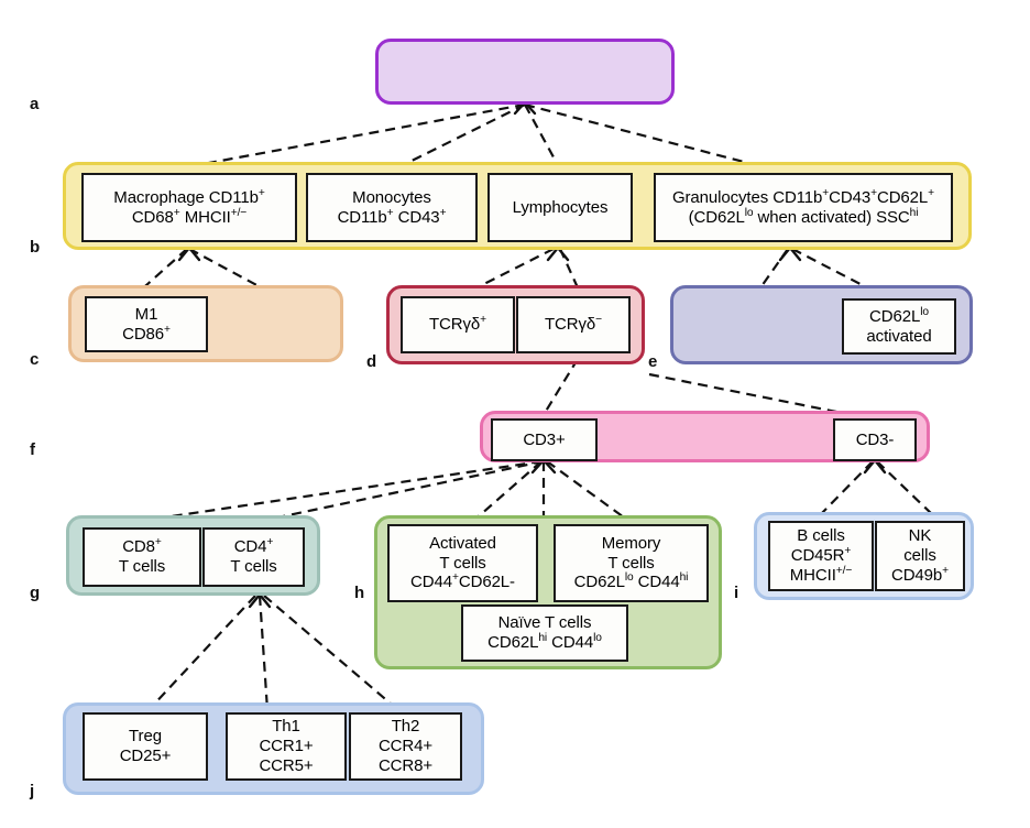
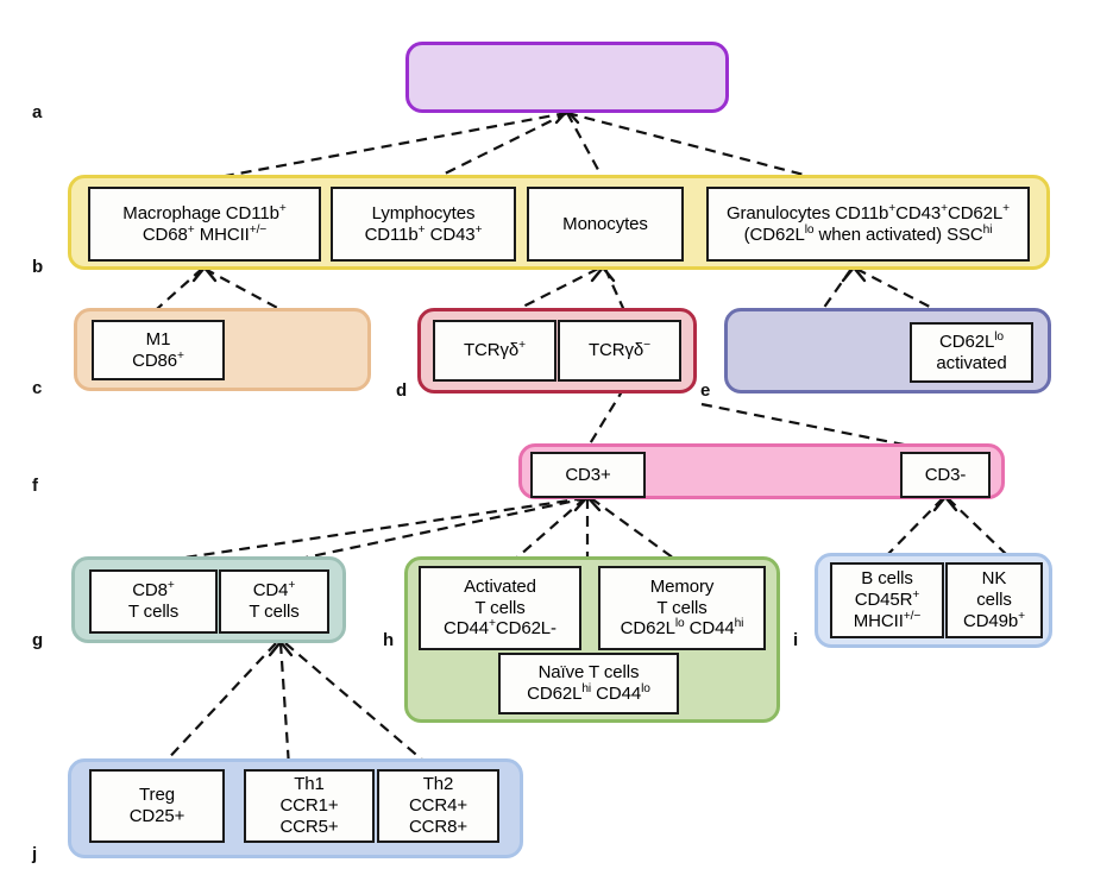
  a
  Macrophage CD11b+
  CD68+ MHCII+/−
- Monocytes
+ Lymphocytes
  CD11b+ CD43+
- Lymphocytes
+ Monocytes
  Granulocytes CD11b+CD43+CD62L+
  (CD62Llo when activated) SSChi
  b
  M1
  CD86+
  c
  TCRγδ+
  TCRγδ−
  d
  CD62Llo
  activated
  e
  CD3+
  CD3-
  f
  CD8+
  T cells
  CD4+
  T cells
  g
  Activated
  T cells
  CD44+CD62L-
  Memory
  T cells
  CD62Llo CD44hi
  Naïve T cells
  CD62Lhi CD44lo
  h
  B cells
  CD45R+
  MHCII+/−
  NK
  cells
  CD49b+
  i
  Treg
  CD25+
  Th1
  CCR1+
  CCR5+
  Th2
  CCR4+
  CCR8+
  j
